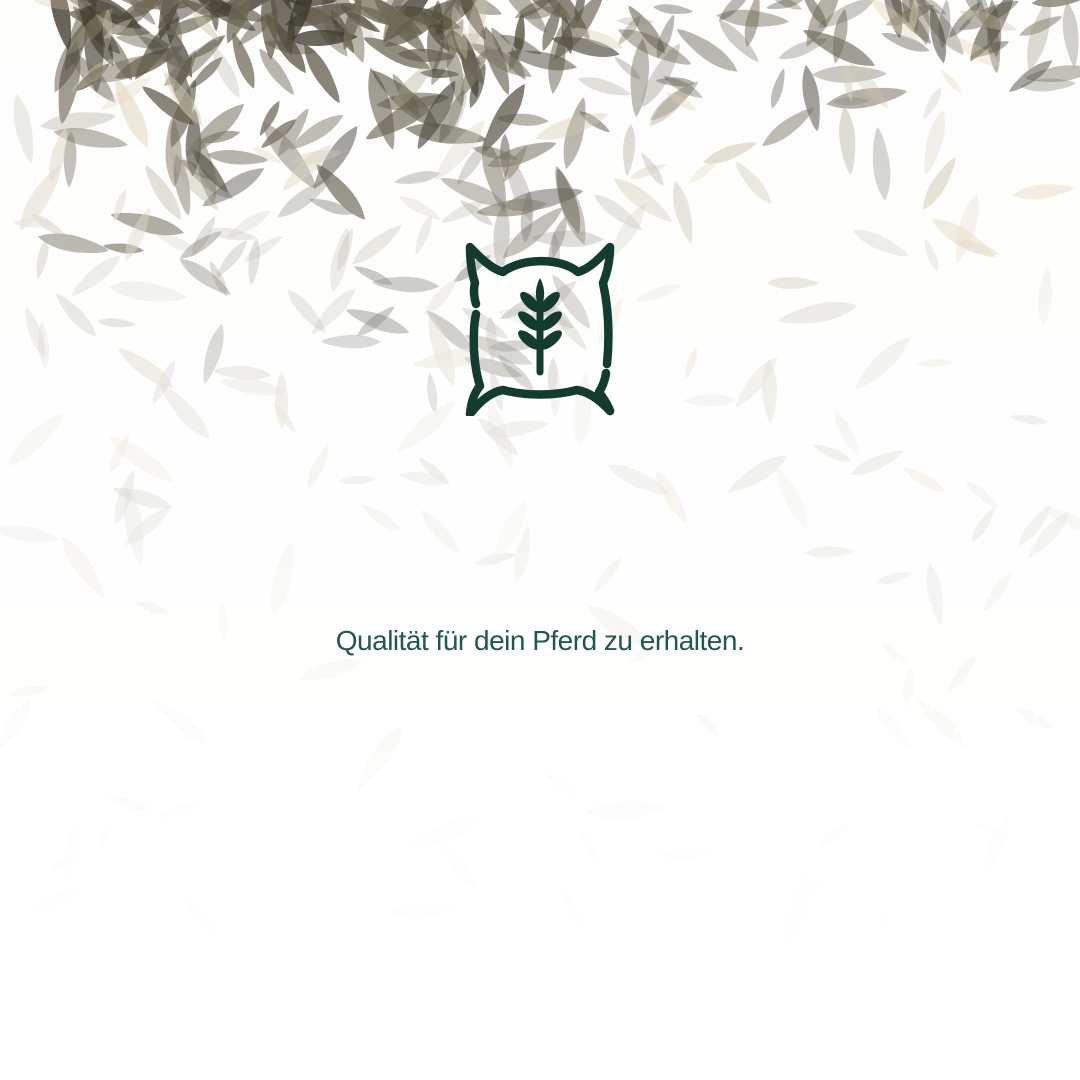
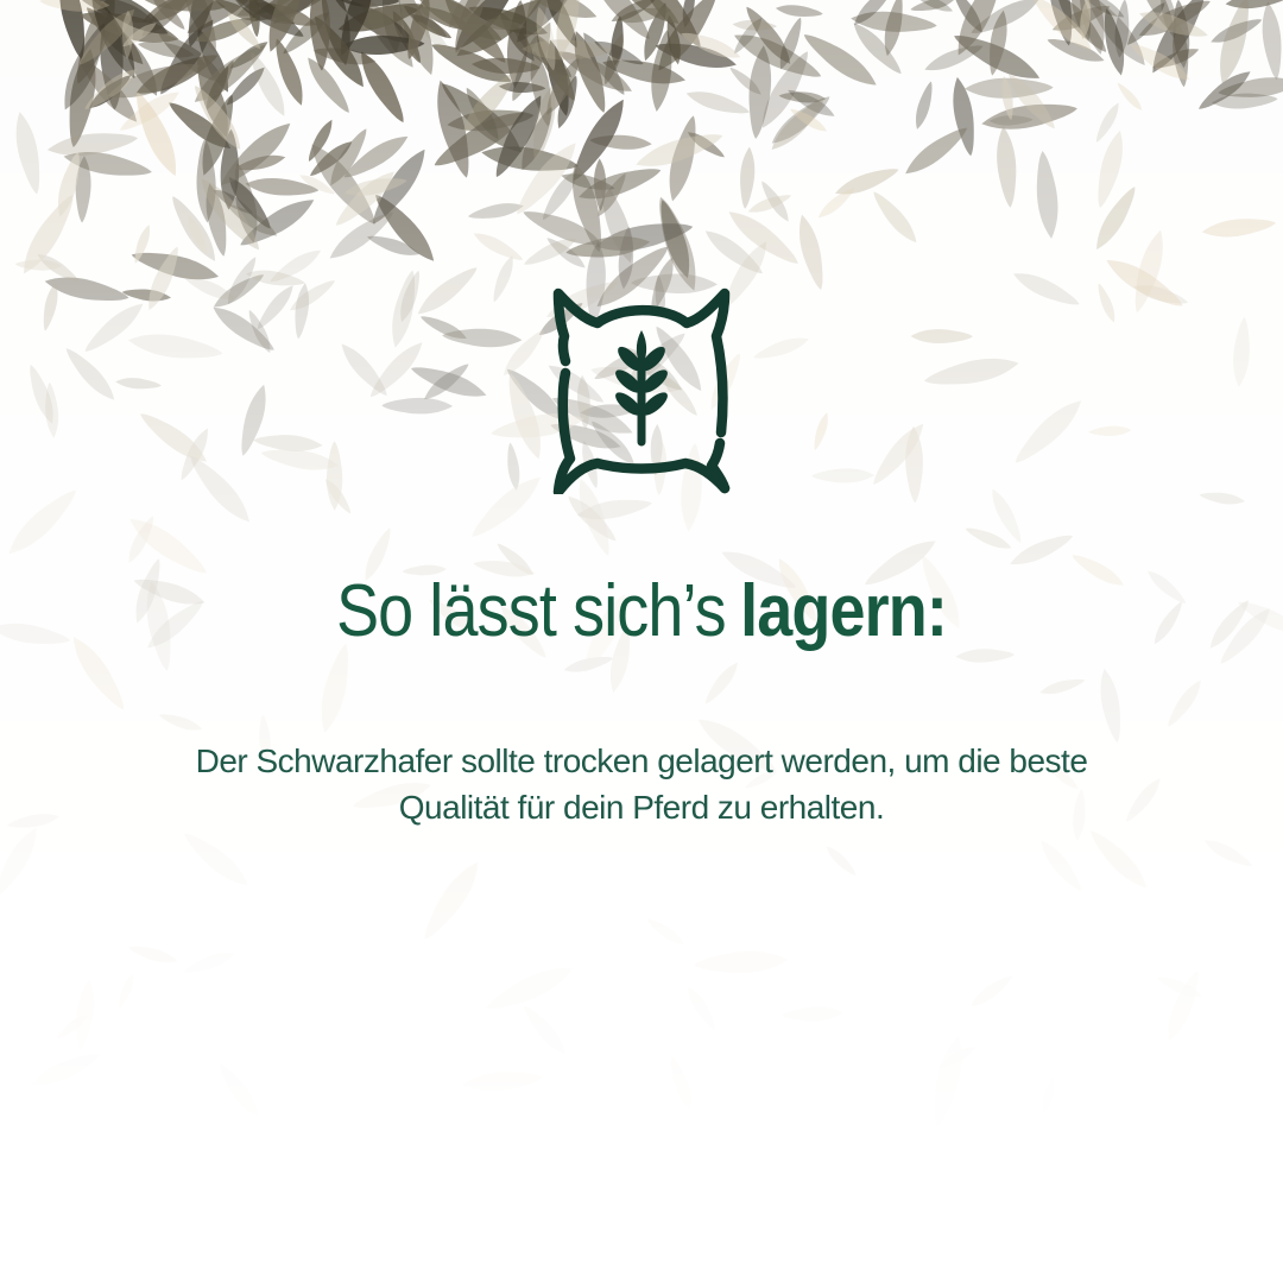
+ So lässt sich’s lagern:
+ Der Schwarzhafer sollte trocken gelagert werden, um die beste
  Qualität für dein Pferd zu erhalten.
